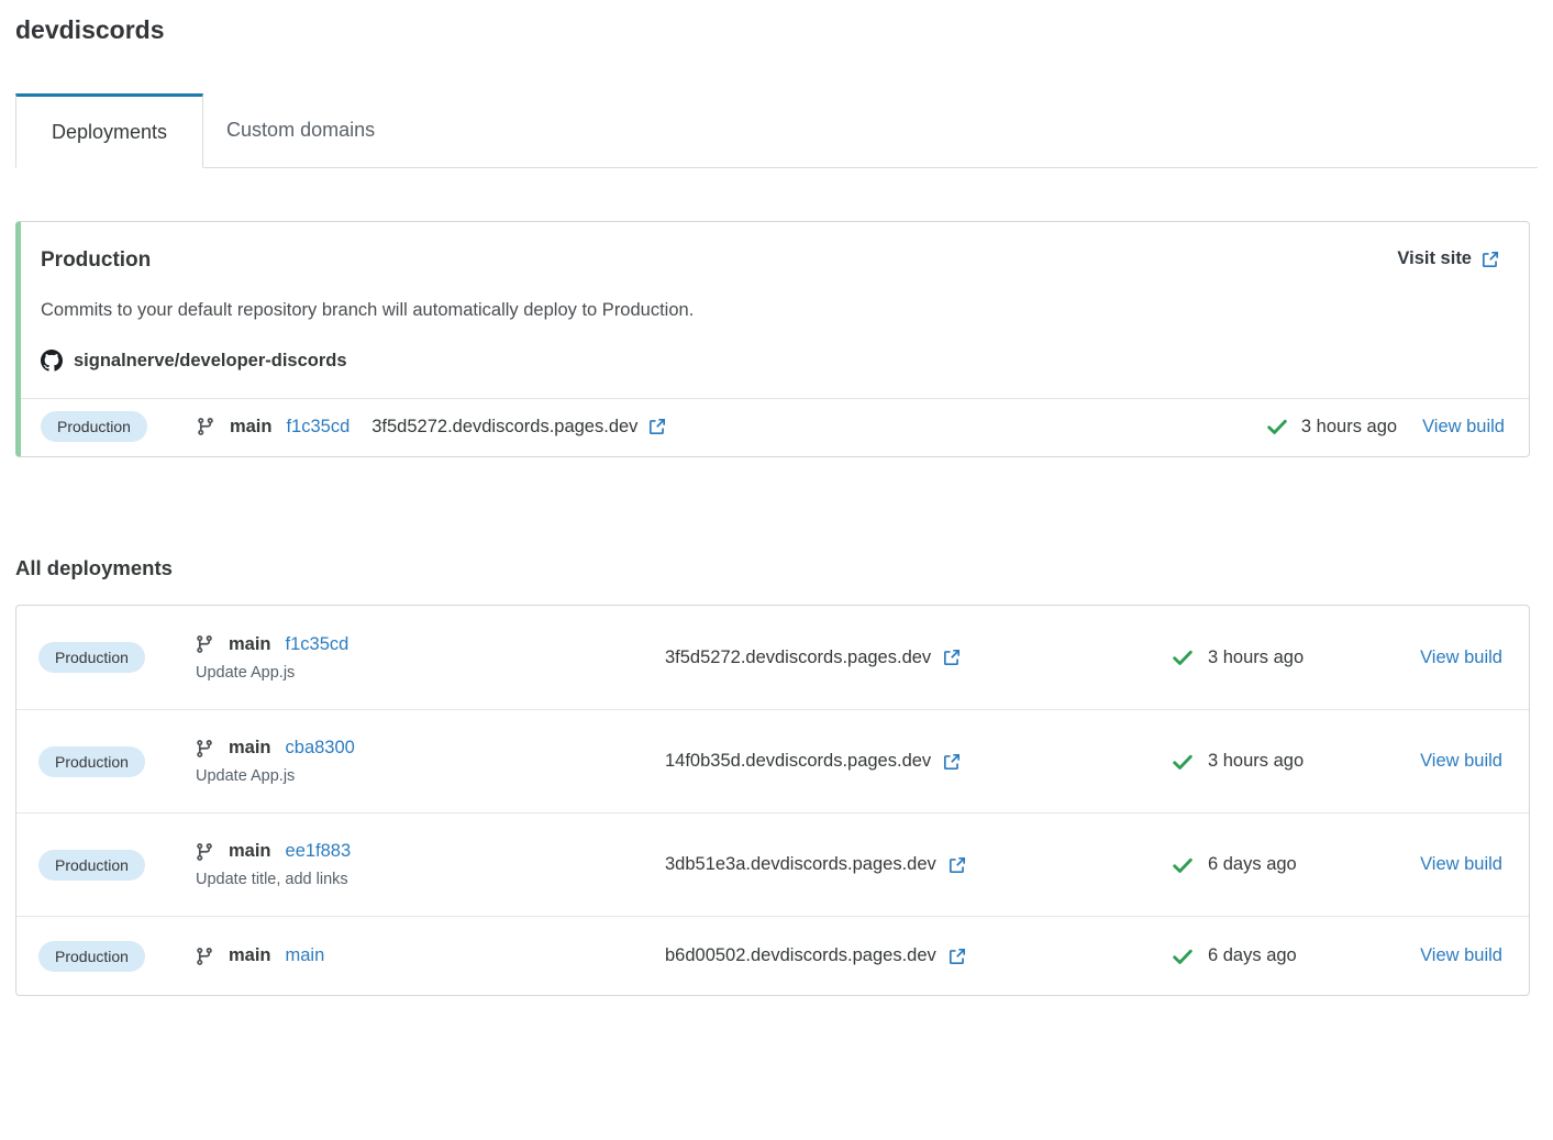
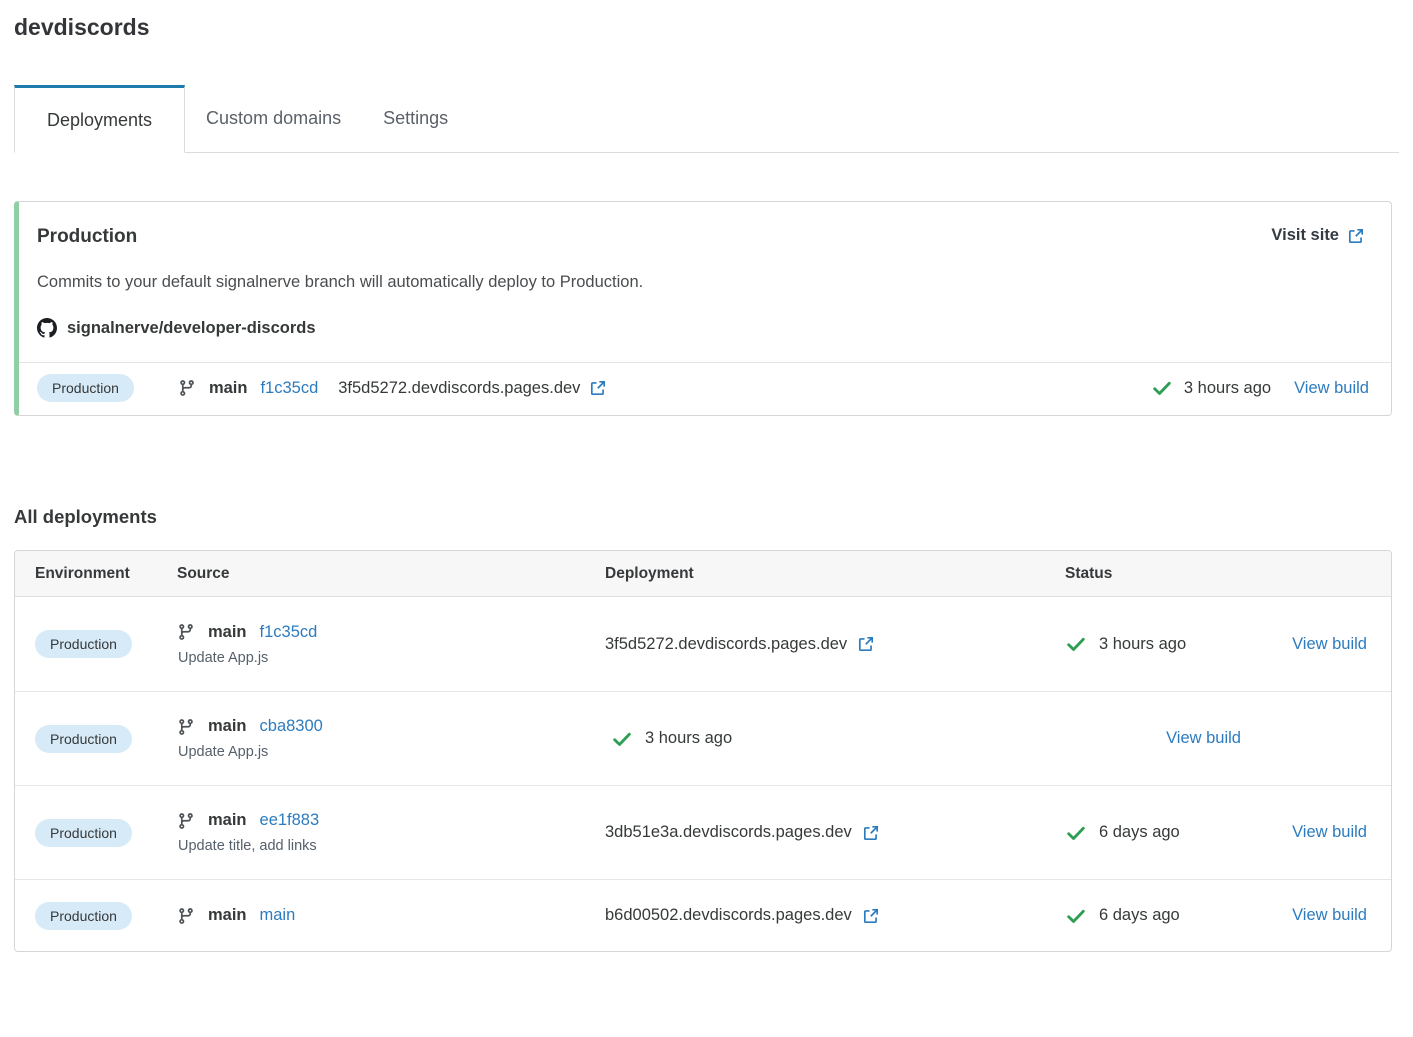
  devdiscords
  Deployments
  Custom domains
+ Settings
  Production
  Visit site
- Commits to your default repository branch will automatically deploy to Production.
+ Commits to your default signalnerve branch will automatically deploy to Production.
  signalnerve/developer-discords
  Production
  main
  f1c35cd
  3f5d5272.devdiscords.pages.dev
  3 hours ago
  View build
  All deployments
+ Environment
+ Source
+ Deployment
+ Status
  Production
  main
  f1c35cd
  Update App.js
  3f5d5272.devdiscords.pages.dev
  3 hours ago
  View build
  Production
  main
  cba8300
  Update App.js
- 14f0b35d.devdiscords.pages.dev
  3 hours ago
  View build
  Production
  main
  ee1f883
  Update title, add links
  3db51e3a.devdiscords.pages.dev
  6 days ago
  View build
  Production
  main
  main
  b6d00502.devdiscords.pages.dev
  6 days ago
  View build
